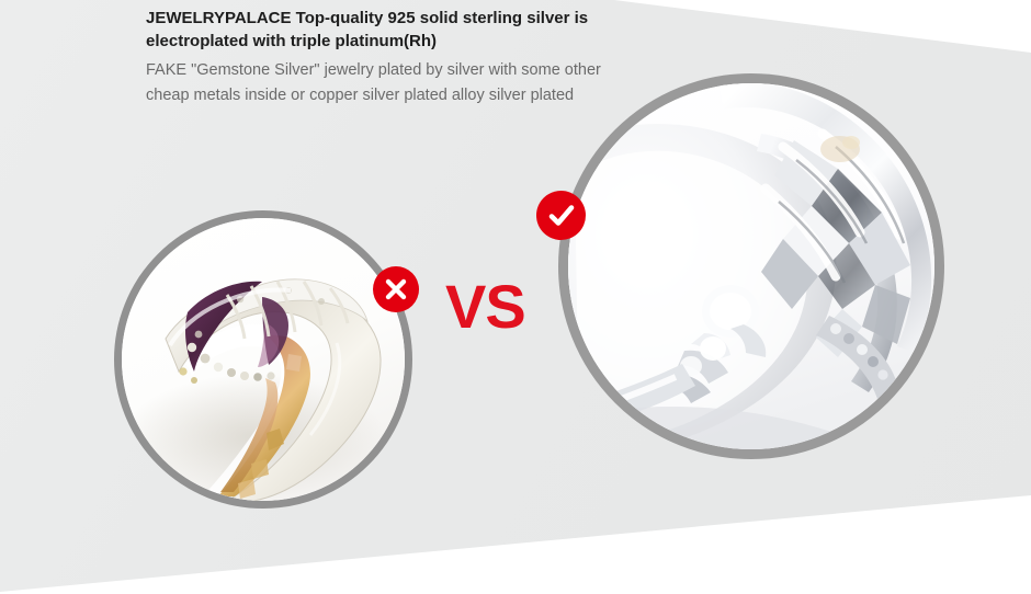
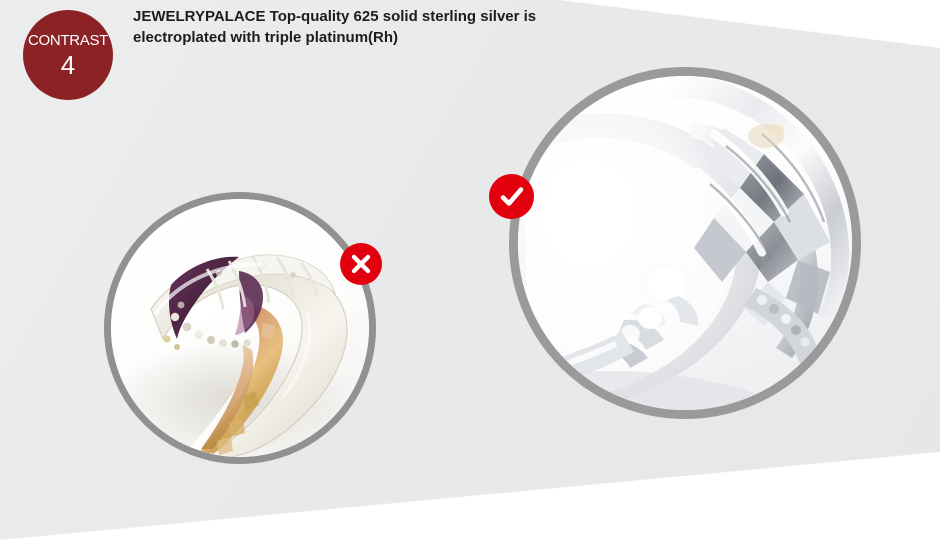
+ CONTRAST
+ 4
- JEWELRYPALACE Top-quality 925 solid sterling silver is electroplated with triple platinum(Rh)
+ JEWELRYPALACE Top-quality 625 solid sterling silver is electroplated with triple platinum(Rh)
- FAKE "Gemstone Silver" jewelry plated by silver with some other cheap metals inside or copper silver plated alloy silver plated
- VS
